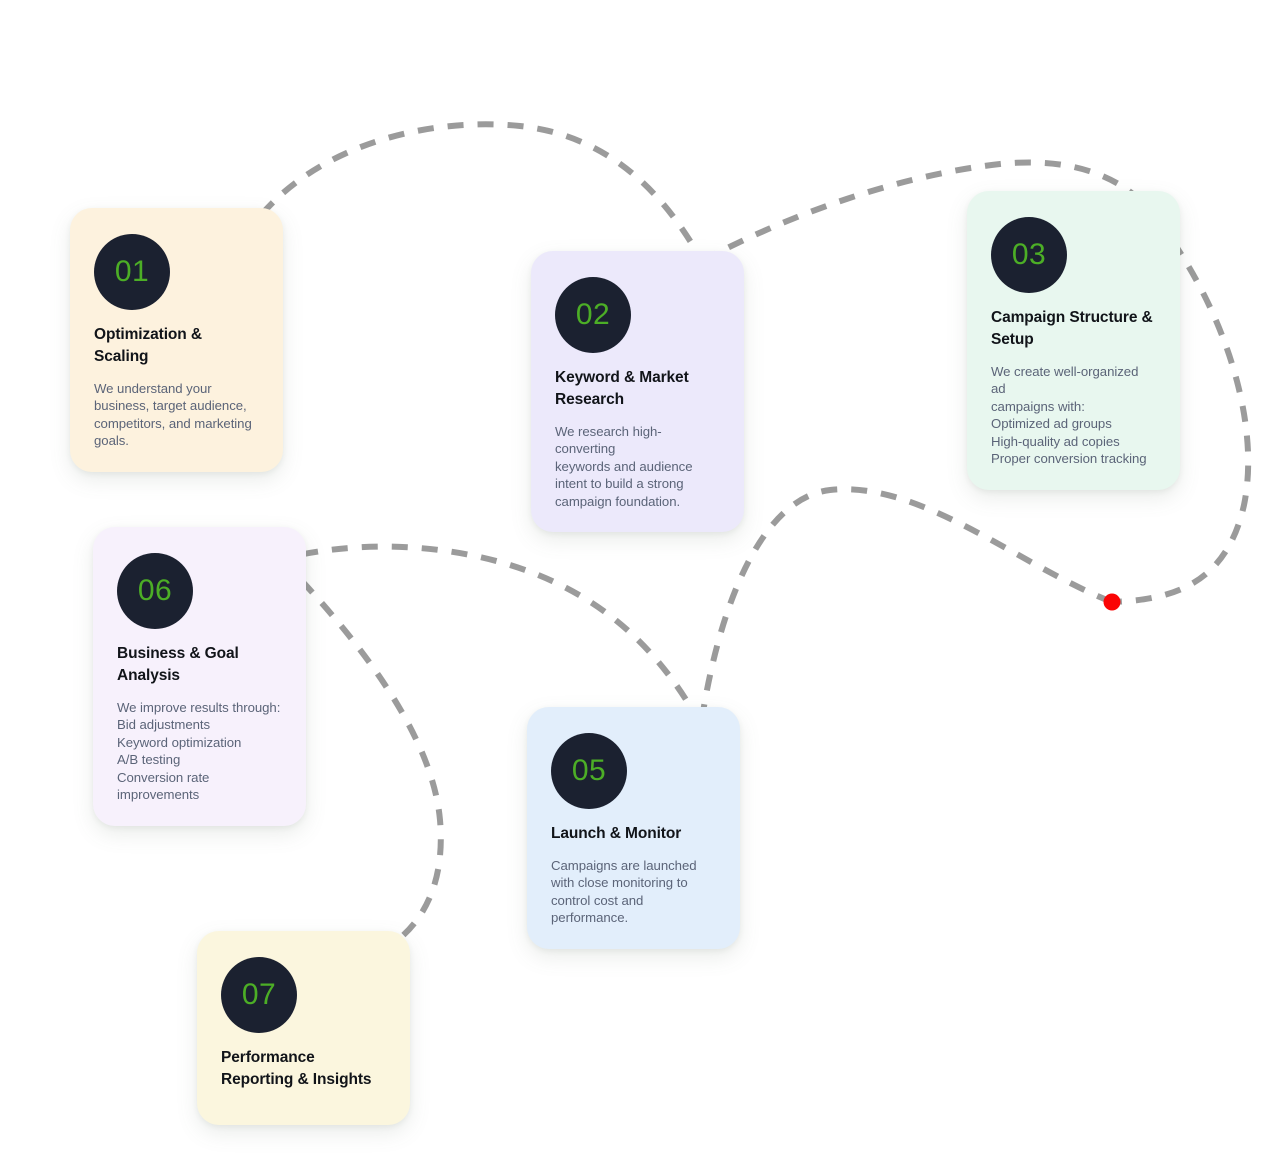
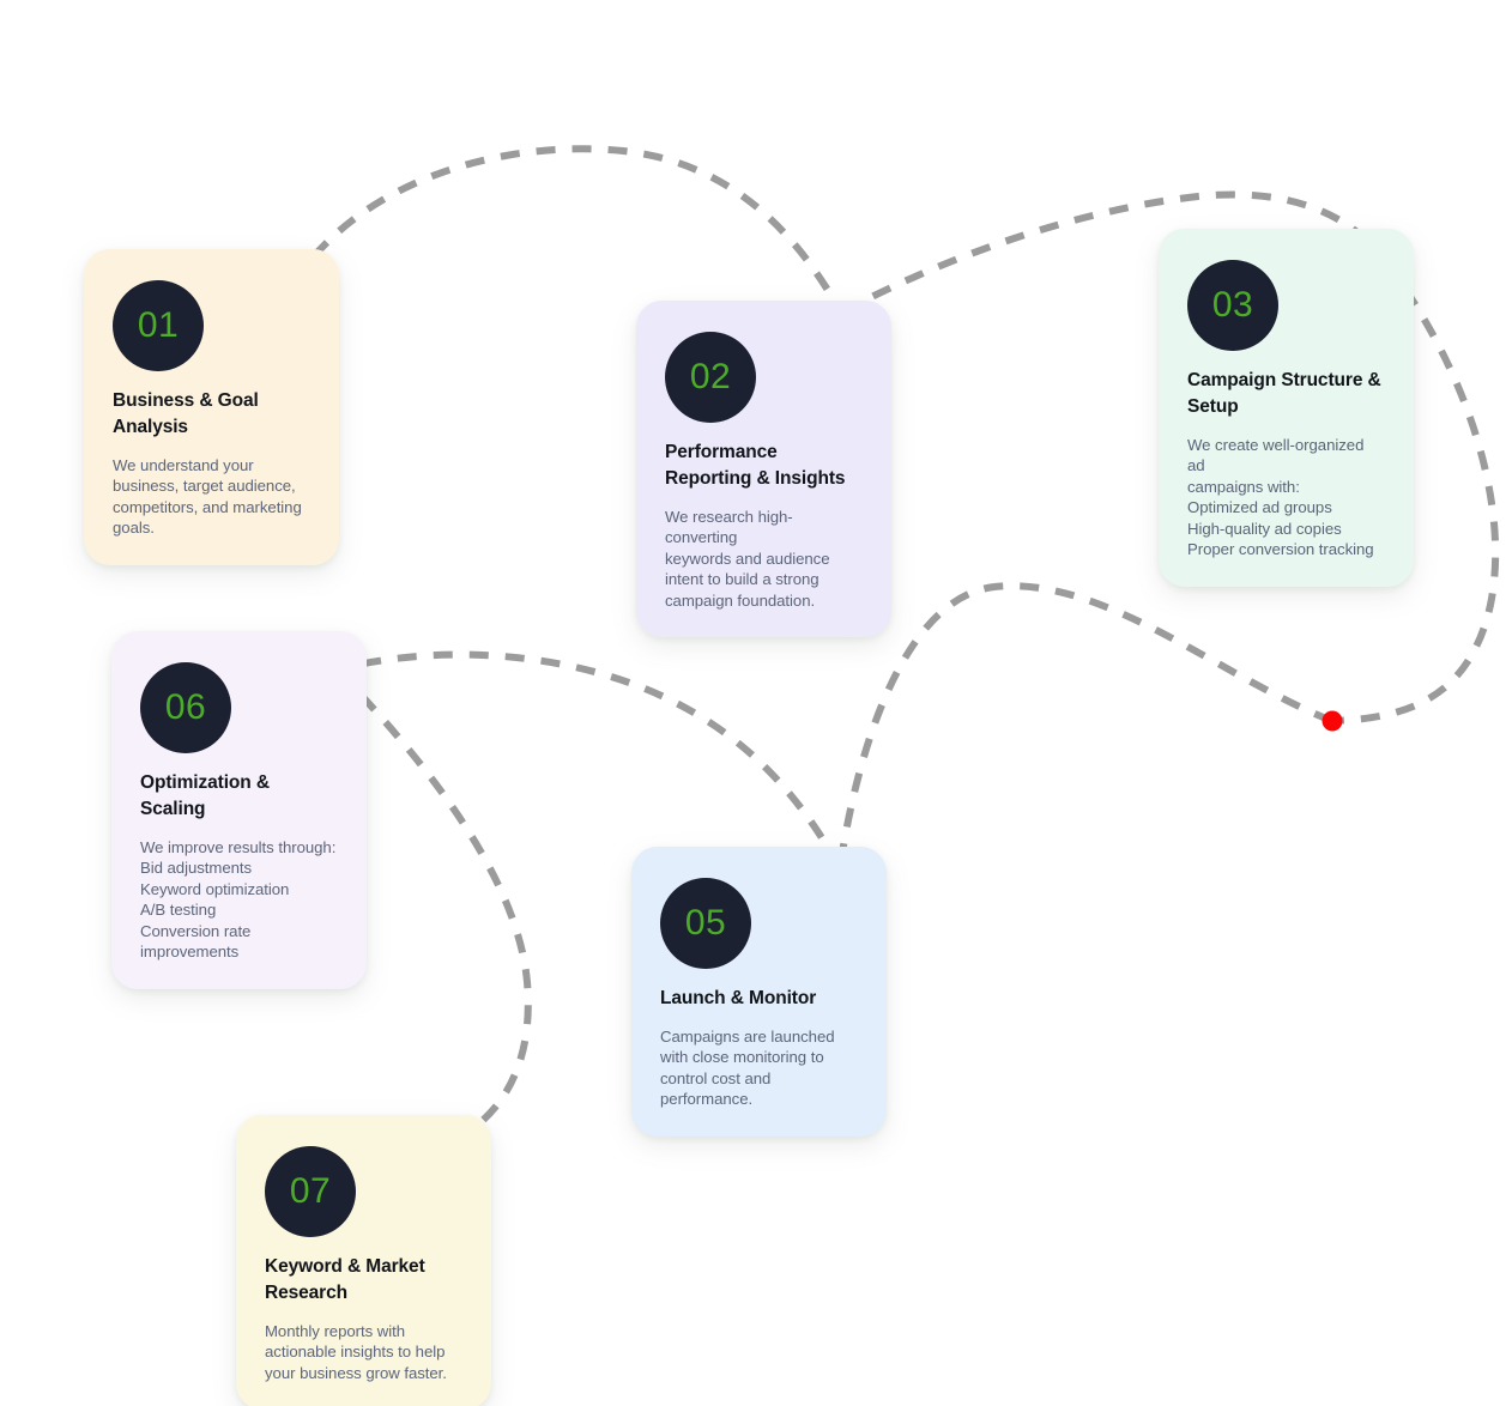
  01
- Optimization & Scaling
+ Business & Goal Analysis
  We understand your
  business, target audience,
  competitors, and marketing
  goals.
  02
- Keyword & Market Research
+ Performance Reporting & Insights
  We research high-converting
  keywords and audience
  intent to build a strong
  campaign foundation.
  03
  Campaign Structure & Setup
  We create well-organized ad
  campaigns with:
  Optimized ad groups
  High-quality ad copies
  Proper conversion tracking
  05
  Launch & Monitor
  Campaigns are launched
  with close monitoring to
  control cost and
  performance.
  06
- Business & Goal Analysis
+ Optimization & Scaling
  We improve results through:
  Bid adjustments
  Keyword optimization
  A/B testing
  Conversion rate
  improvements
  07
- Performance Reporting & Insights
+ Keyword & Market Research
+ Monthly reports with
+ actionable insights to help
+ your business grow faster.
